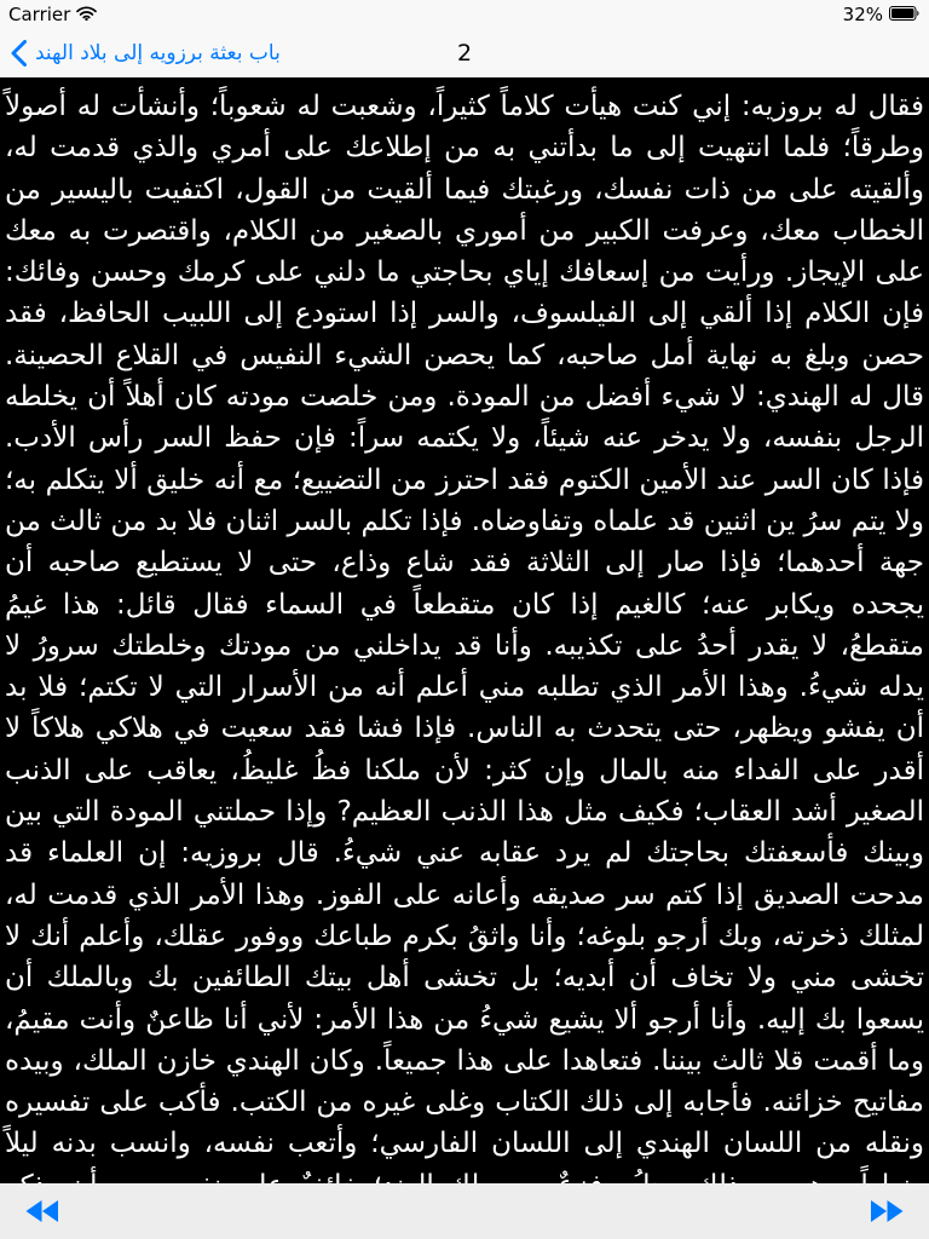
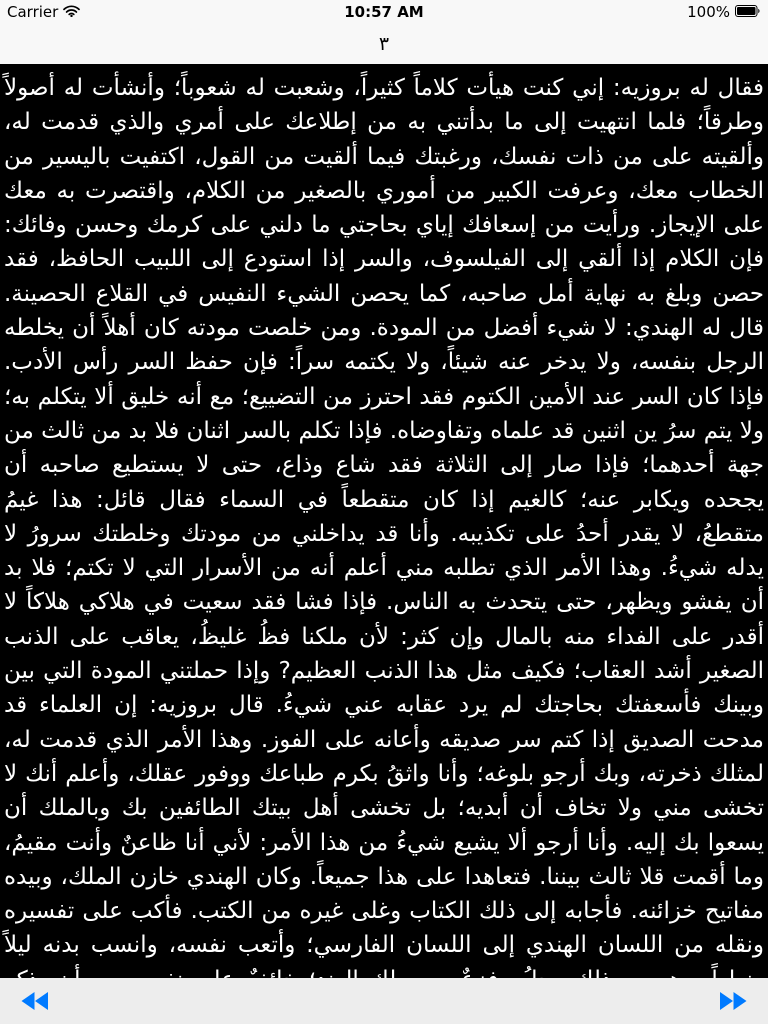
+ 10:57 AM
  Carrier
- 32%
+ 100%
- باب بعثة برزويه إلى بلاد الهند
- 2
+ ٣
  فقال له بروزيه: إني كنت هيأت كلاماً كثيراً، وشعبت له شعوباً؛ وأنشأت له أصولاً وطرقاً؛ فلما انتهيت إلى ما بدأتني به من إطلاعك على أمري والذي قدمت له، وألقيته على من ذات نفسك، ورغبتك فيما ألقيت من القول، اكتفيت باليسير من الخطاب معك، وعرفت الكبير من أموري بالصغير من الكلام، واقتصرت به معك على الإيجاز. ورأيت من إسعافك إياي بحاجتي ما دلني على كرمك وحسن وفائك: فإن الكلام إذا ألقي إلى الفيلسوف، والسر إذا استودع إلى اللبيب الحافظ، فقد حصن وبلغ به نهاية أمل صاحبه، كما يحصن الشيء النفيس في القلاع الحصينة. قال له الهندي: لا شيء أفضل من المودة. ومن خلصت مودته كان أهلاً أن يخلطه الرجل بنفسه، ولا يدخر عنه شيئاً، ولا يكتمه سراً: فإن حفظ السر رأس الأدب. فإذا كان السر عند الأمين الكتوم فقد احترز من التضييع؛ مع أنه خليق ألا يتكلم به؛ ولا يتم سرُ ين اثنين قد علماه وتفاوضاه. فإذا تكلم بالسر اثنان فلا بد من ثالث من جهة أحدهما؛ فإذا صار إلى الثلاثة فقد شاع وذاع، حتى لا يستطيع صاحبه أن يجحده ويكابر عنه؛ كالغيم إذا كان متقطعاً في السماء فقال قائل: هذا غيمُ متقطعُ، لا يقدر أحدُ على تكذيبه. وأنا قد يداخلني من مودتك وخلطتك سرورُ لا يدله شيءُ. وهذا الأمر الذي تطلبه مني أعلم أنه من الأسرار التي لا تكتم؛ فلا بد أن يفشو ويظهر، حتى يتحدث به الناس. فإذا فشا فقد سعيت في هلاكي هلاكاً لا أقدر على الفداء منه بالمال وإن كثر: لأن ملكنا فظُ غليظُ، يعاقب على الذنب الصغير أشد العقاب؛ فكيف مثل هذا الذنب العظيم? وإذا حملتني المودة التي بين وبينك فأسعفتك بحاجتك لم يرد عقابه عني شيءُ. قال بروزيه: إن العلماء قد مدحت الصديق إذا كتم سر صديقه وأعانه على الفوز. وهذا الأمر الذي قدمت له، لمثلك ذخرته، وبك أرجو بلوغه؛ وأنا واثقُ بكرم طباعك ووفور عقلك، وأعلم أنك لا تخشى مني ولا تخاف أن أبديه؛ بل تخشى أهل بيتك الطائفين بك وبالملك أن يسعوا بك إليه. وأنا أرجو ألا يشيع شيءُ من هذا الأمر: لأني أنا ظاعنٌ وأنت مقيمُ، وما أقمت قلا ثالث بيننا. فتعاهدا على هذا جميعاً. وكان الهندي خازن الملك، وبيده مفاتيح خزائنه. فأجابه إلى ذلك الكتاب وغلى غيره من الكتب. فأكب على تفسيره ونقله من اللسان الهندي إلى اللسان الفارسي؛ وأتعب نفسه، وانسب بدنه ليلاً
